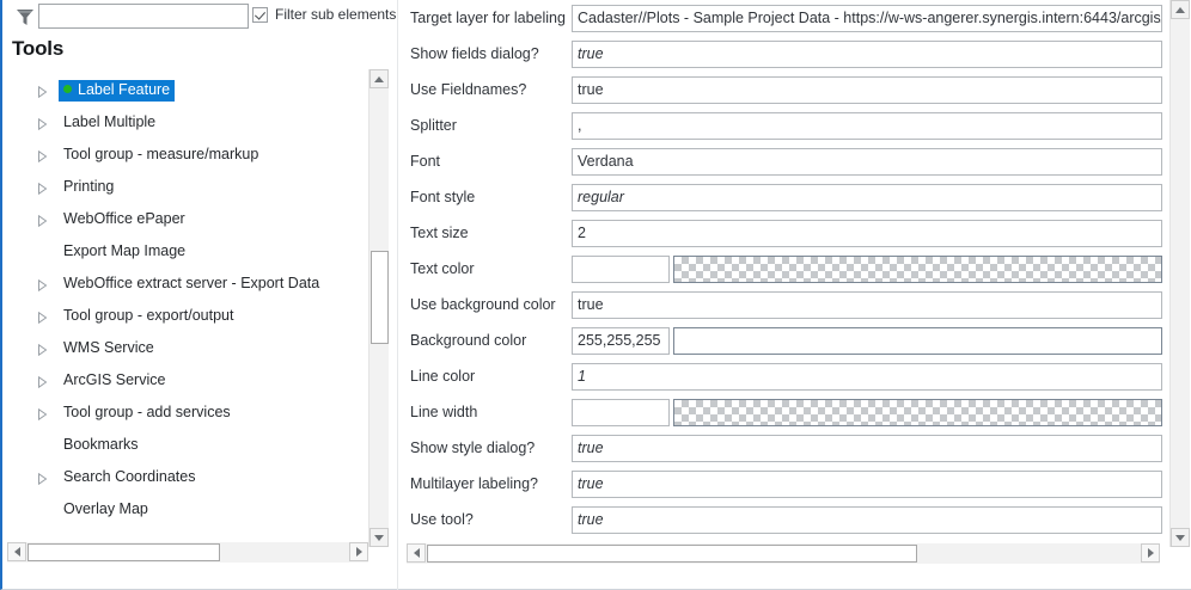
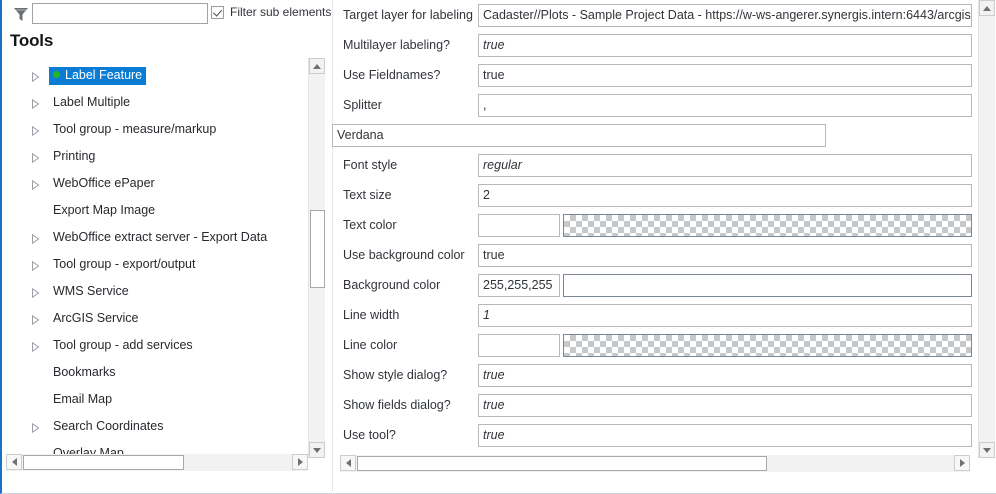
  Filter sub elements
  Tools
  Label Feature
  Label Multiple
  Tool group - measure/markup
  Printing
  WebOffice ePaper
  Export Map Image
  WebOffice extract server - Export Data
  Tool group - export/output
  WMS Service
  ArcGIS Service
  Tool group - add services
  Bookmarks
+ Email Map
  Search Coordinates
  Overlay Map
  Target layer for labeling
  Cadaster//Plots - Sample Project Data - https://w-ws-angerer.synergis.intern:6443/arcgis
- Show fields dialog?
+ Multilayer labeling?
  true
  Use Fieldnames?
  true
  Splitter
  ,
- Font
  Verdana
  Font style
  regular
  Text size
  2
  Text color
  Use background color
  true
  Background color
  255,255,255
- Line color
+ Line width
  1
- Line width
+ Line color
  Show style dialog?
  true
- Multilayer labeling?
+ Show fields dialog?
  true
  Use tool?
  true
